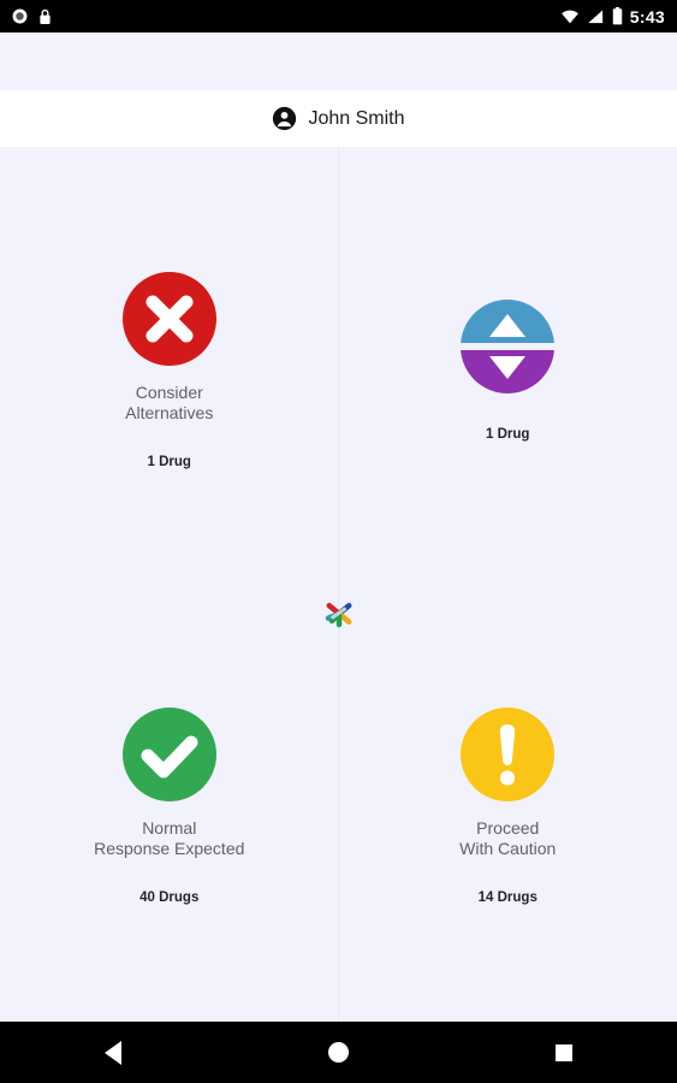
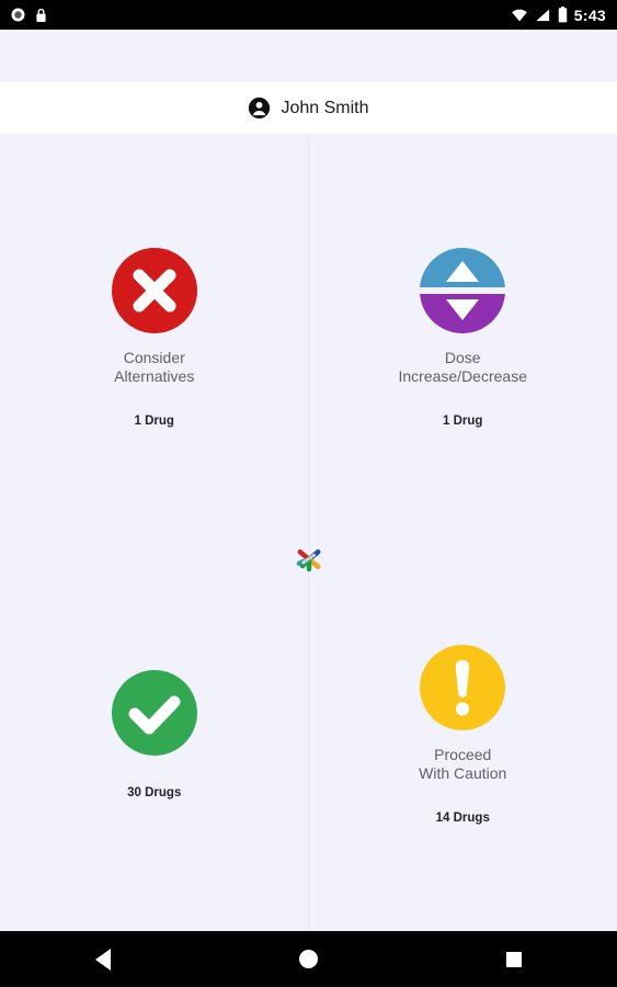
  5:43
  John Smith
  Consider
  Alternatives
  1 Drug
+ Dose
+ Increase/Decrease
  1 Drug
- Normal
- Response Expected
- 40 Drugs
+ 30 Drugs
  Proceed
  With Caution
  14 Drugs
